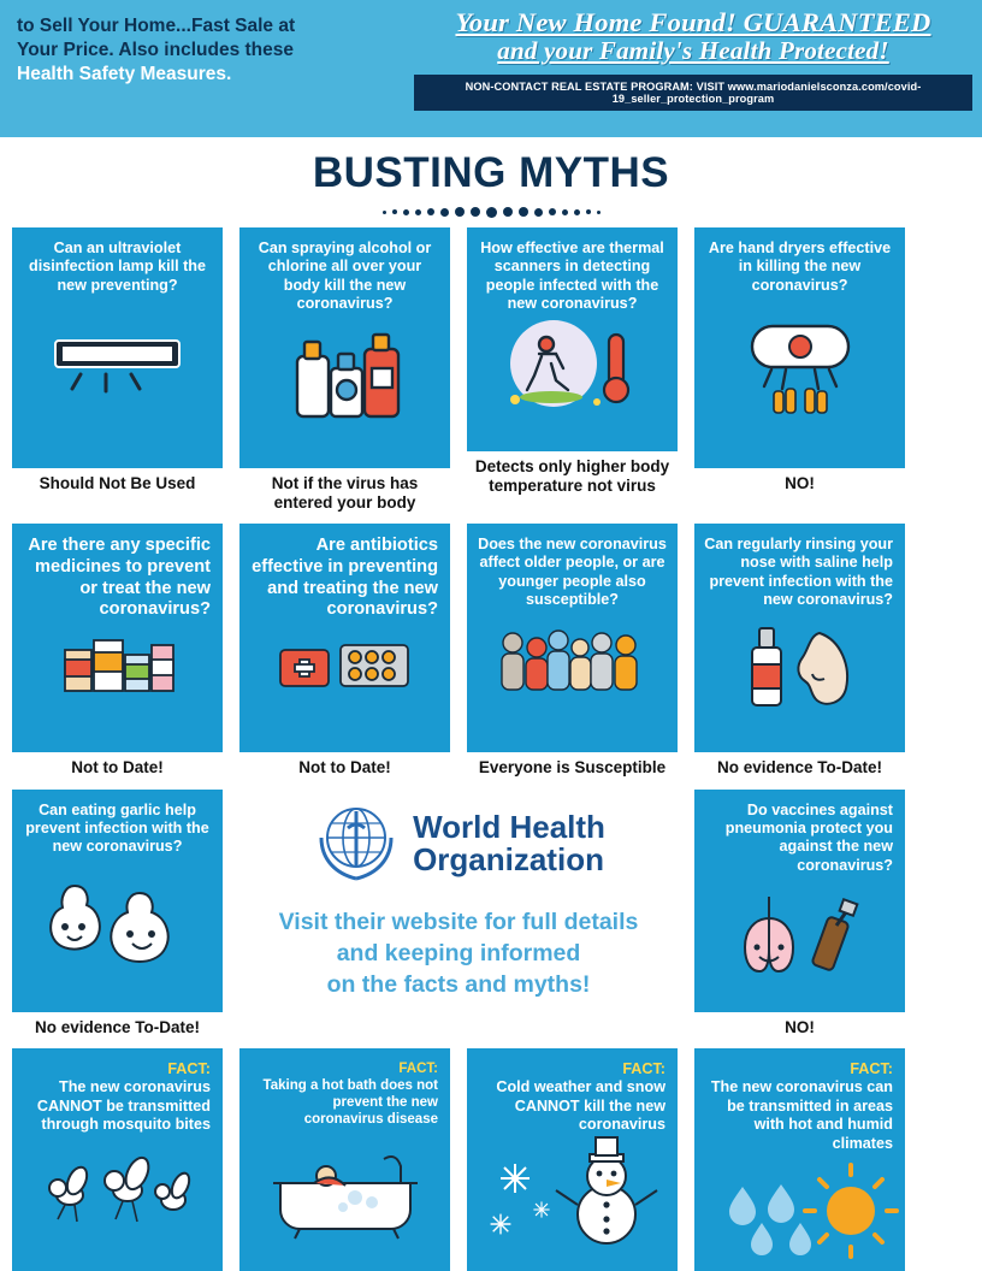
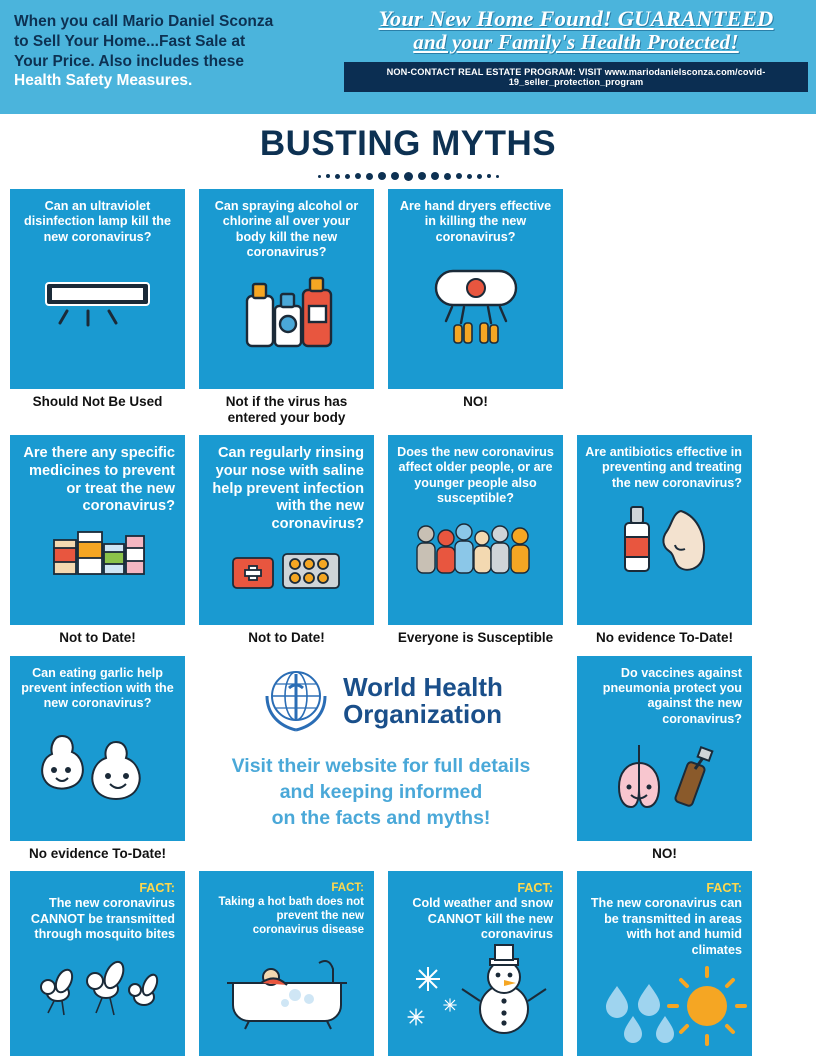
+ When you call Mario Daniel Sconza
  to Sell Your Home...Fast Sale at
  Your Price. Also includes these
  Health Safety Measures.
  Your New Home Found! GUARANTEED
  and your Family's Health Protected!
  NON-CONTACT REAL ESTATE PROGRAM: VISIT www.mariodanielsconza.com/covid-19_seller_protection_program
  BUSTING MYTHS
- Can an ultraviolet disinfection lamp kill the new preventing?
+ Can an ultraviolet disinfection lamp kill the new coronavirus?
  Should Not Be Used
  Can spraying alcohol or chlorine all over your body kill the new coronavirus?
  Not if the virus has entered your body
- How effective are thermal scanners in detecting people infected with the new coronavirus?
- Detects only higher body temperature not virus
  Are hand dryers effective in killing the new coronavirus?
  NO!
  Are there any specific medicines to prevent or treat the new coronavirus?
  Not to Date!
- Are antibiotics effective in preventing and treating the new coronavirus?
+ Can regularly rinsing your nose with saline help prevent infection with the new coronavirus?
  Not to Date!
  Does the new coronavirus affect older people, or are younger people also susceptible?
  Everyone is Susceptible
- Can regularly rinsing your nose with saline help prevent infection with the new coronavirus?
+ Are antibiotics effective in preventing and treating the new coronavirus?
  No evidence To-Date!
  Can eating garlic help prevent infection with the new coronavirus?
  No evidence To-Date!
  World Health
  Organization
  Visit their website for full details
  and keeping informed
  on the facts and myths!
  Do vaccines against pneumonia protect you against the new coronavirus?
  NO!
  FACT:
  The new coronavirus CANNOT be transmitted through mosquito bites
  FACT:
  Taking a hot bath does not prevent the new coronavirus disease
  FACT:
  Cold weather and snow CANNOT kill the new coronavirus
  FACT:
  The new coronavirus can be transmitted in areas with hot and humid climates
